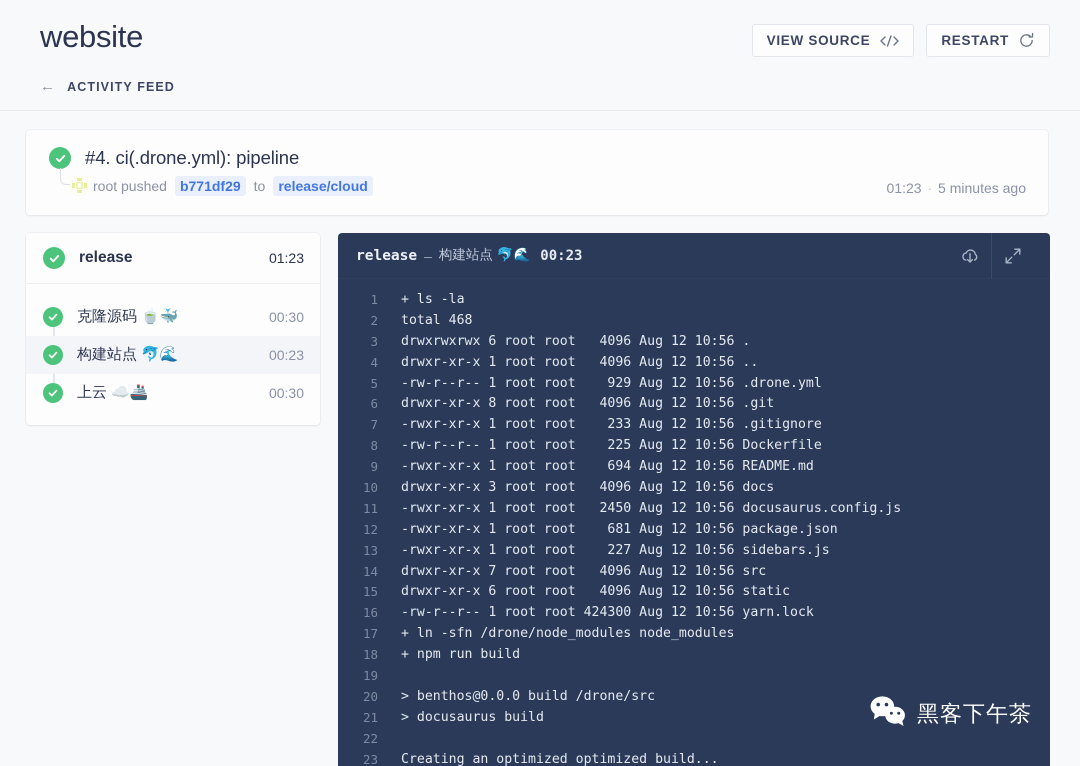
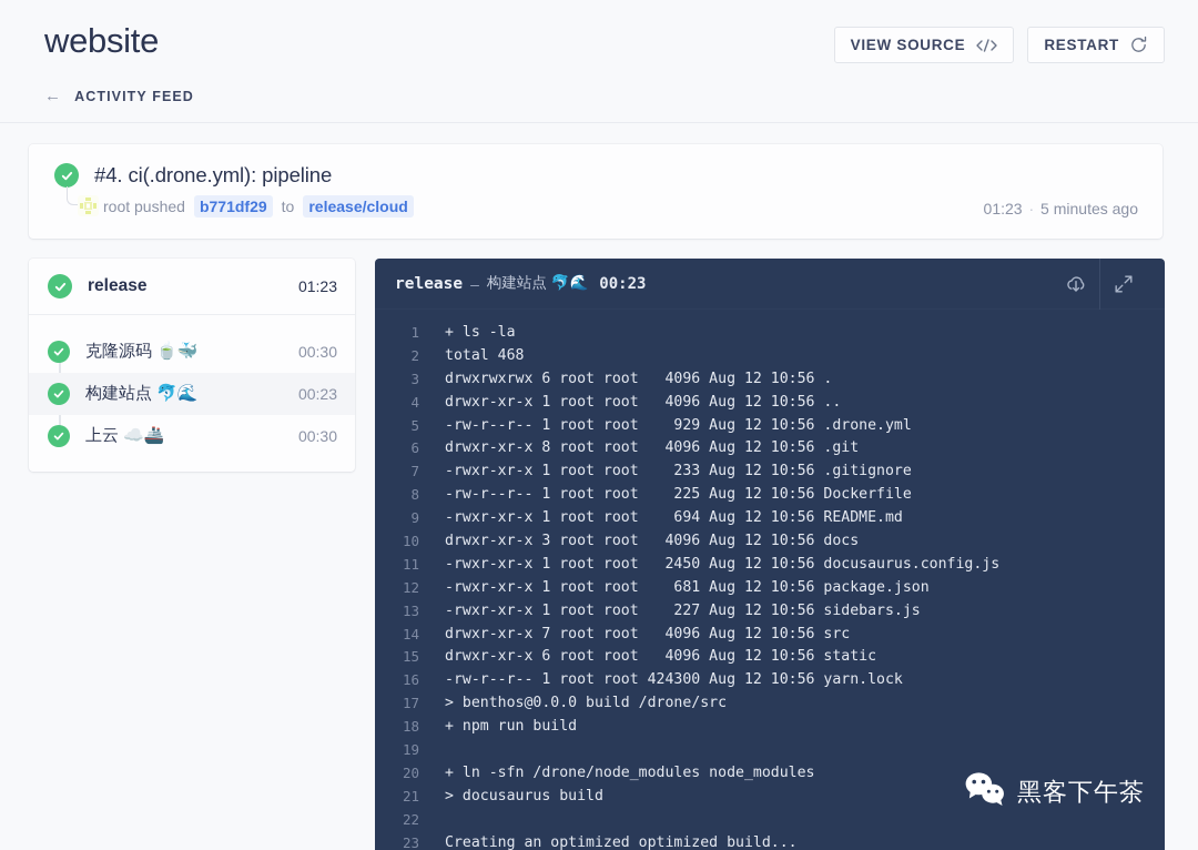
  website
  VIEW SOURCE
  RESTART
  ←
  ACTIVITY FEED
  #4. ci(.drone.yml): pipeline
  root pushed
  b771df29
  to
  release/cloud
  01:23 · 5 minutes ago
  release
  01:23
  克隆源码 🍵🐳
  00:30
  构建站点 🐬🌊
  00:23
  上云 ☁️🚢
  00:30
  release
  –
  构建站点 🐬🌊
  00:23
  1
  + ls -la
  2
  total 468
  3
  drwxrwxrwx 6 root root 4096 Aug 12 10:56 .
  4
  drwxr-xr-x 1 root root 4096 Aug 12 10:56 ..
  5
  -rw-r--r-- 1 root root 929 Aug 12 10:56 .drone.yml
  6
  drwxr-xr-x 8 root root 4096 Aug 12 10:56 .git
  7
  -rwxr-xr-x 1 root root 233 Aug 12 10:56 .gitignore
  8
  -rw-r--r-- 1 root root 225 Aug 12 10:56 Dockerfile
  9
  -rwxr-xr-x 1 root root 694 Aug 12 10:56 README.md
  10
  drwxr-xr-x 3 root root 4096 Aug 12 10:56 docs
  11
  -rwxr-xr-x 1 root root 2450 Aug 12 10:56 docusaurus.config.js
  12
  -rwxr-xr-x 1 root root 681 Aug 12 10:56 package.json
  13
  -rwxr-xr-x 1 root root 227 Aug 12 10:56 sidebars.js
  14
  drwxr-xr-x 7 root root 4096 Aug 12 10:56 src
  15
  drwxr-xr-x 6 root root 4096 Aug 12 10:56 static
  16
  -rw-r--r-- 1 root root 424300 Aug 12 10:56 yarn.lock
  17
- + ln -sfn /drone/node_modules node_modules
+ > benthos@0.0.0 build /drone/src
  18
  + npm run build
  19
  20
- > benthos@0.0.0 build /drone/src
+ + ln -sfn /drone/node_modules node_modules
  21
  > docusaurus build
  22
  23
  Creating an optimized optimized build...
  黑客下午茶
